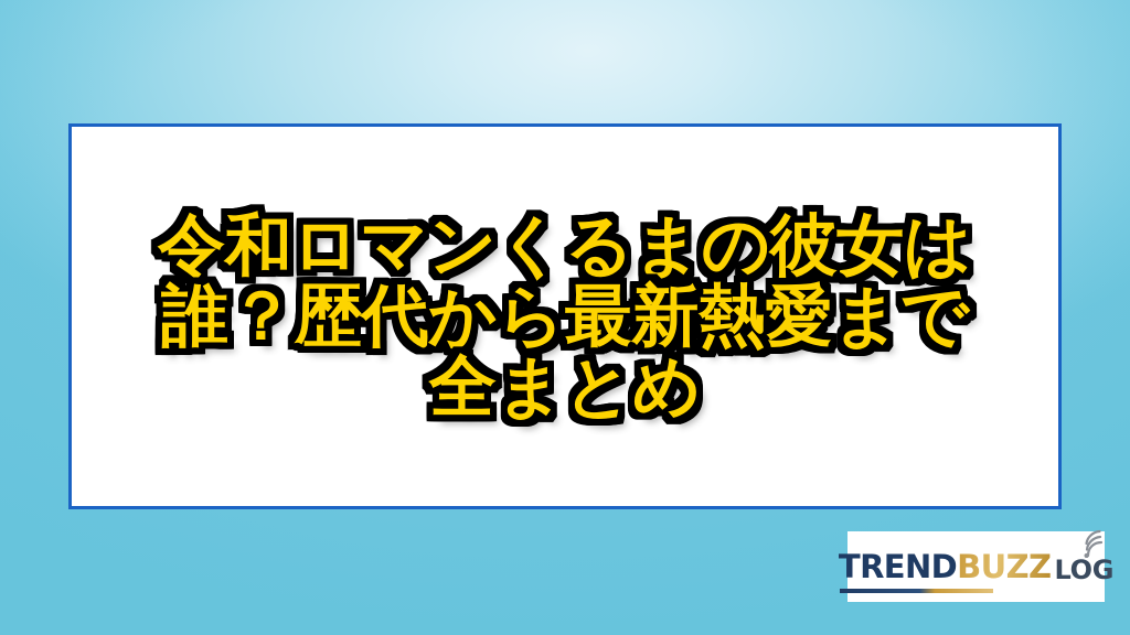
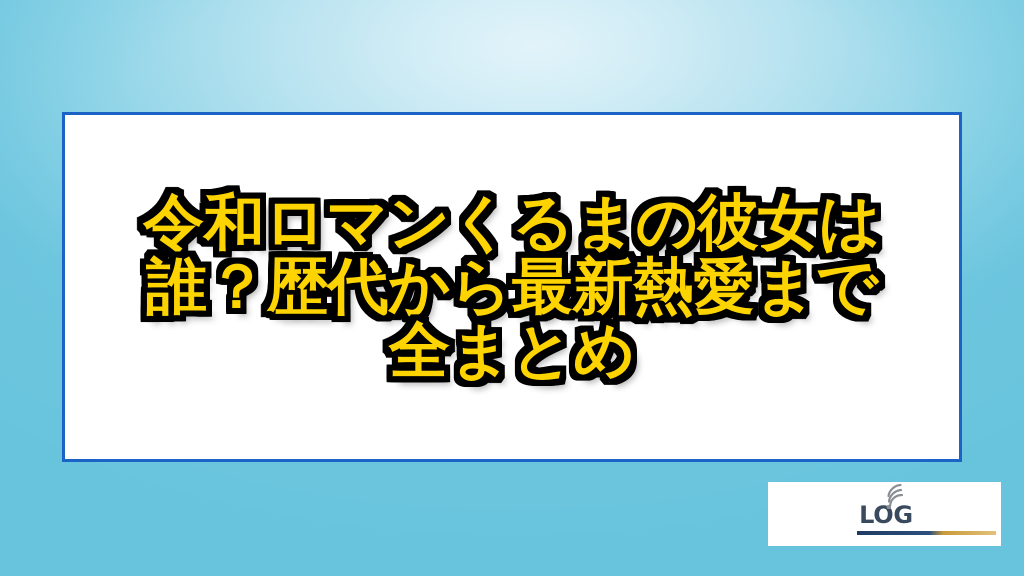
  令和ロマンくるまの彼女は
  誰？歴代から最新熱愛まで
  全まとめ
- TREND
- BUZZ
  LOG
